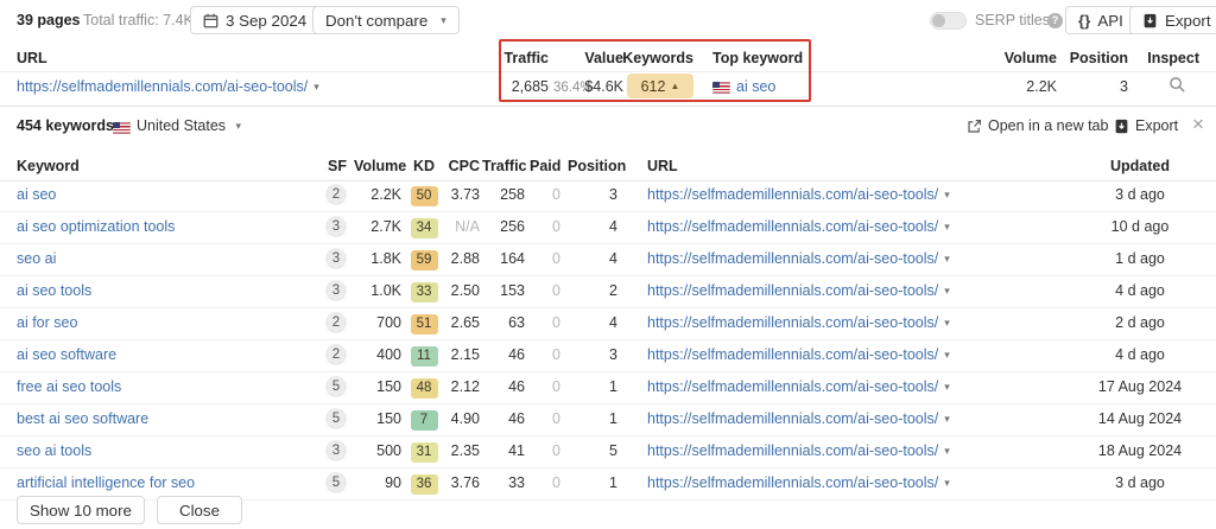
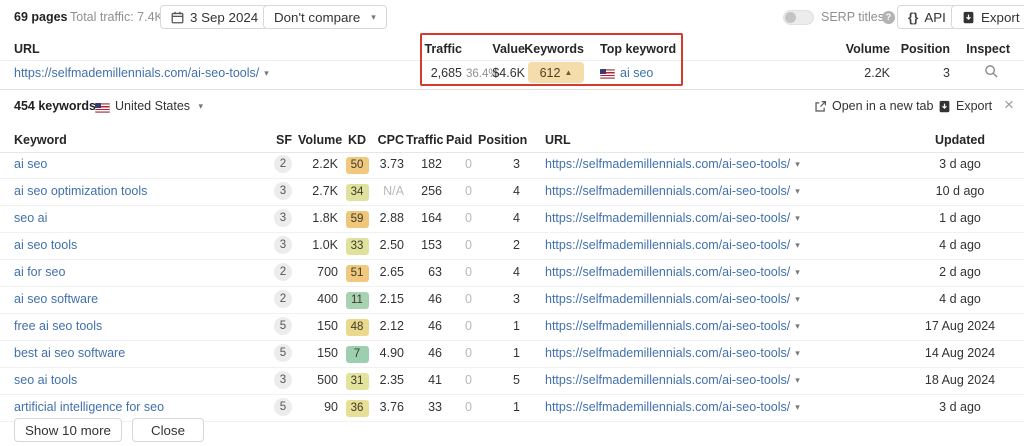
- 39 pages
+ 69 pages
  Total traffic: 7.4K
  3 Sep 2024
  Don't compare
  ▾
  SERP titles
  ?
  {}
  API
  Export
  URL
  Traffic
  Value
  Keywords
  Top keyword
  Volume
  Position
  Inspect
  https://selfmademillennials.com/ai-seo-tools/ ▾
  2,685
  36.4%
  $4.6K
  612
  ▲
  ai seo
  2.2K
  3
  454 keywords
  United States ▾
  Open in a new tab
  Export
  ×
  Keyword
  SF
  Volume
  KD
  CPC
  Traffic
  Paid
  Position
  URL
  Updated
  ai seo
  2
  2.2K
  50
  3.73
- 258
+ 182
  0
  3
  https://selfmademillennials.com/ai-seo-tools/ ▾
  3 d ago
  ai seo optimization tools
  3
  2.7K
  34
  N/A
  256
  0
  4
  https://selfmademillennials.com/ai-seo-tools/ ▾
  10 d ago
  seo ai
  3
  1.8K
  59
  2.88
  164
  0
  4
  https://selfmademillennials.com/ai-seo-tools/ ▾
  1 d ago
  ai seo tools
  3
  1.0K
  33
  2.50
  153
  0
  2
  https://selfmademillennials.com/ai-seo-tools/ ▾
  4 d ago
  ai for seo
  2
  700
  51
  2.65
  63
  0
  4
  https://selfmademillennials.com/ai-seo-tools/ ▾
  2 d ago
  ai seo software
  2
  400
  11
  2.15
  46
  0
  3
  https://selfmademillennials.com/ai-seo-tools/ ▾
  4 d ago
  free ai seo tools
  5
  150
  48
  2.12
  46
  0
  1
  https://selfmademillennials.com/ai-seo-tools/ ▾
  17 Aug 2024
  best ai seo software
  5
  150
  7
  4.90
  46
  0
  1
  https://selfmademillennials.com/ai-seo-tools/ ▾
  14 Aug 2024
  seo ai tools
  3
  500
  31
  2.35
  41
  0
  5
  https://selfmademillennials.com/ai-seo-tools/ ▾
  18 Aug 2024
  artificial intelligence for seo
  5
  90
  36
  3.76
  33
  0
  1
  https://selfmademillennials.com/ai-seo-tools/ ▾
  3 d ago
  Show 10 more
  Close
